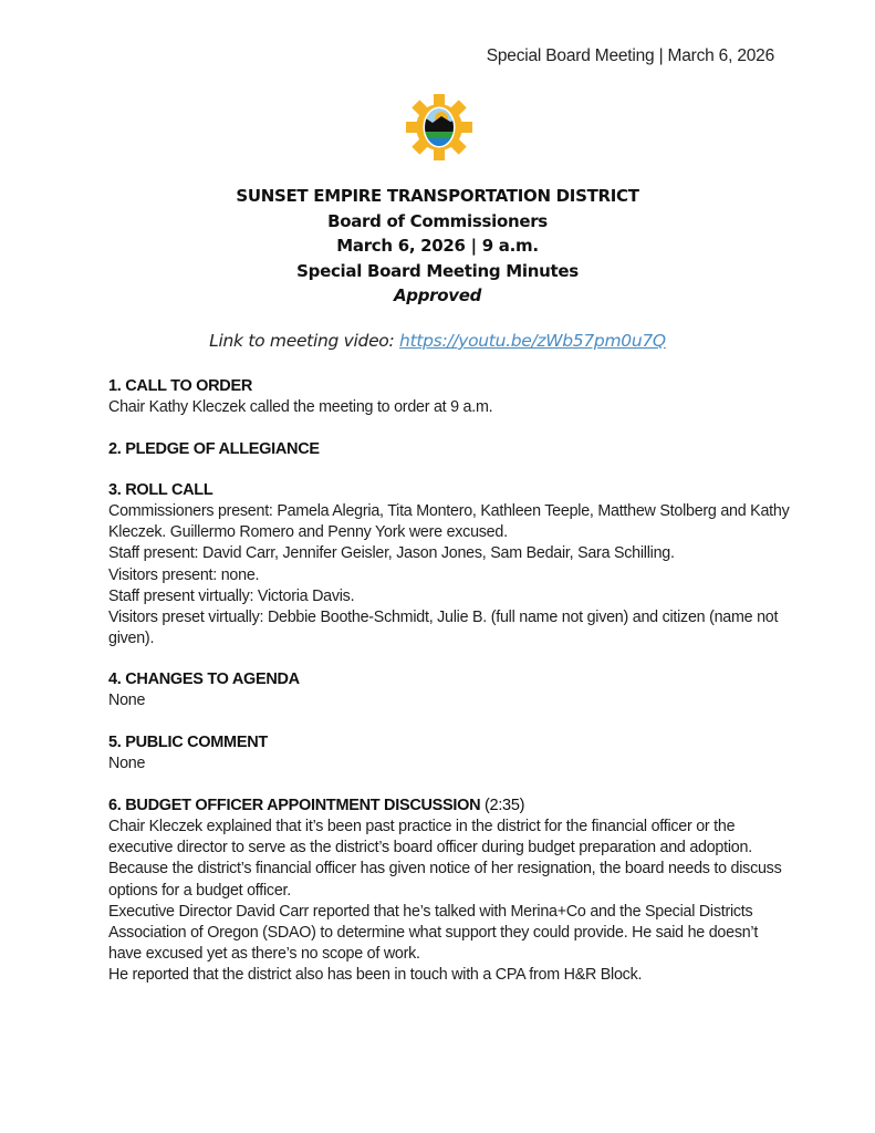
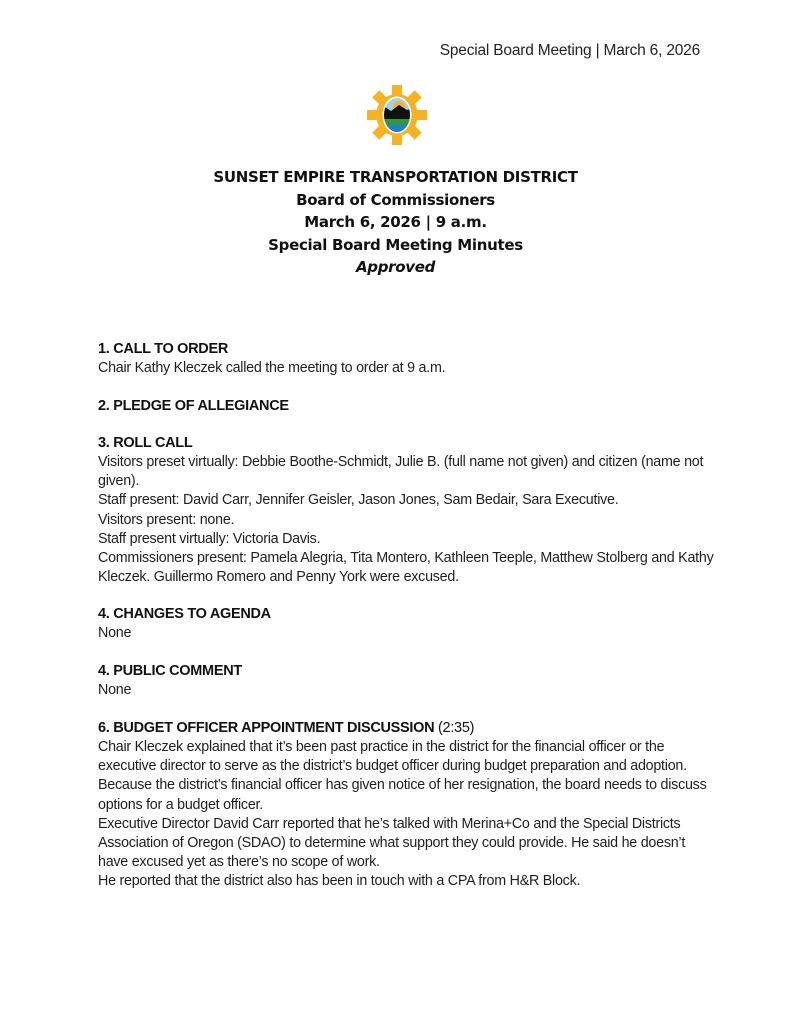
  Special Board Meeting | March 6, 2026
  SUNSET EMPIRE TRANSPORTATION DISTRICT
  Board of Commissioners
  March 6, 2026 | 9 a.m.
  Special Board Meeting Minutes
  Approved
- Link to meeting video: https://youtu.be/zWb57pm0u7Q
  1. CALL TO ORDER
  Chair Kathy Kleczek called the meeting to order at 9 a.m.
  2. PLEDGE OF ALLEGIANCE
  3. ROLL CALL
- Commissioners present: Pamela Alegria, Tita Montero, Kathleen Teeple, Matthew Stolberg and Kathy Kleczek. Guillermo Romero and Penny York were excused.
+ Visitors preset virtually: Debbie Boothe-Schmidt, Julie B. (full name not given) and citizen (name not given).
- Staff present: David Carr, Jennifer Geisler, Jason Jones, Sam Bedair, Sara Schilling.
+ Staff present: David Carr, Jennifer Geisler, Jason Jones, Sam Bedair, Sara Executive.
  Visitors present: none.
  Staff present virtually: Victoria Davis.
- Visitors preset virtually: Debbie Boothe-Schmidt, Julie B. (full name not given) and citizen (name not given).
+ Commissioners present: Pamela Alegria, Tita Montero, Kathleen Teeple, Matthew Stolberg and Kathy Kleczek. Guillermo Romero and Penny York were excused.
  4. CHANGES TO AGENDA
  None
- 5. PUBLIC COMMENT
+ 4. PUBLIC COMMENT
  None
  6. BUDGET OFFICER APPOINTMENT DISCUSSION (2:35)
- Chair Kleczek explained that it’s been past practice in the district for the financial officer or the executive director to serve as the district’s board officer during budget preparation and adoption. Because the district’s financial officer has given notice of her resignation, the board needs to discuss options for a budget officer.
+ Chair Kleczek explained that it’s been past practice in the district for the financial officer or the executive director to serve as the district’s budget officer during budget preparation and adoption. Because the district’s financial officer has given notice of her resignation, the board needs to discuss options for a budget officer.
  Executive Director David Carr reported that he’s talked with Merina+Co and the Special Districts Association of Oregon (SDAO) to determine what support they could provide. He said he doesn’t have excused yet as there’s no scope of work.
  He reported that the district also has been in touch with a CPA from H&R Block.
